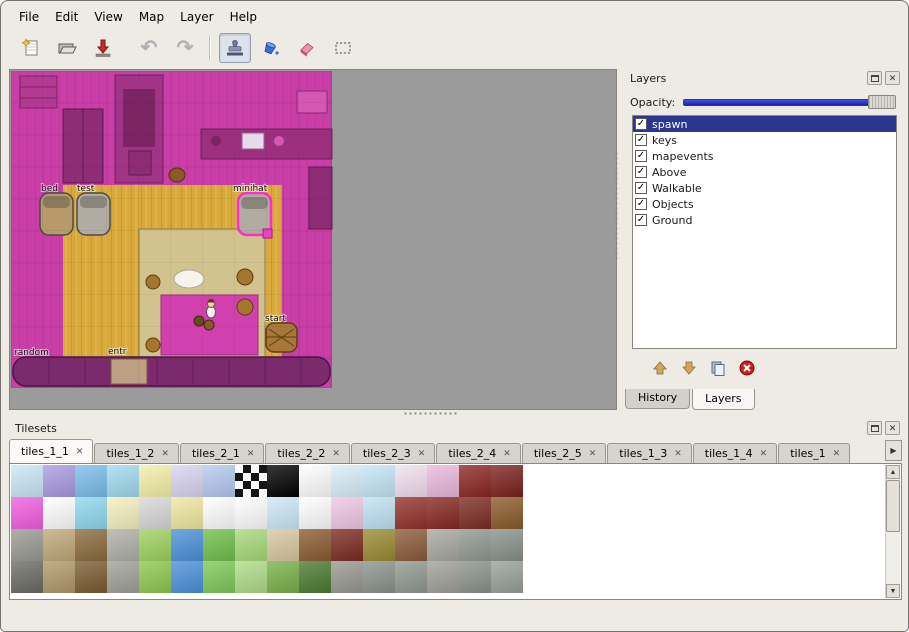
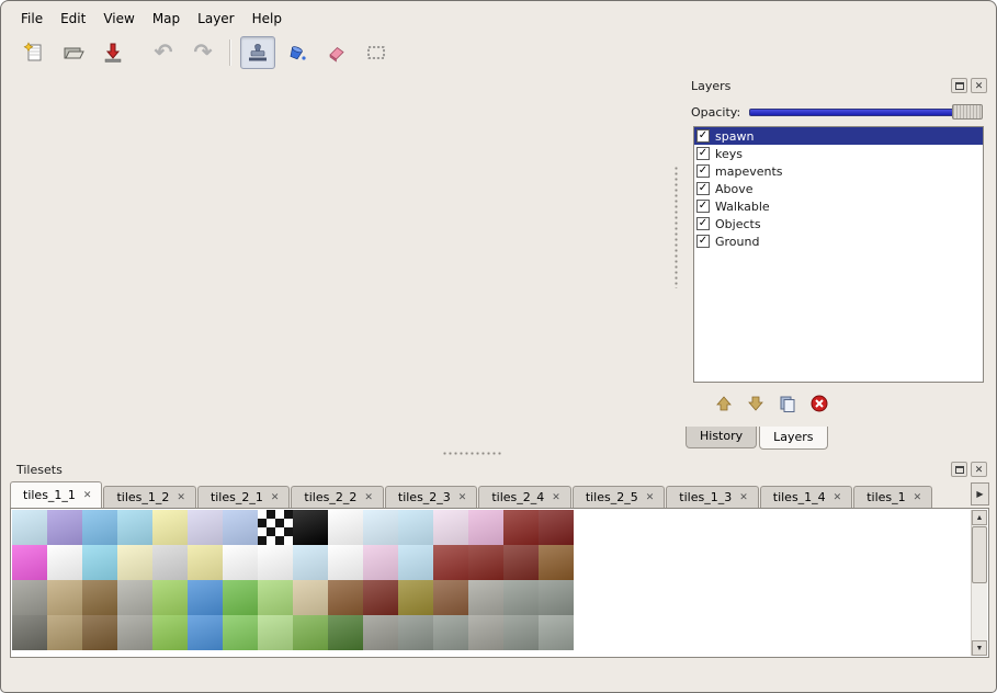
  File
  Edit
  View
  Map
  Layer
  Help
  ↶
  ↷
- bed
- test
- minihat
- start
- random
- entr
  Layers
  ✕
  Opacity:
  ✓
  spawn
  ✓
  keys
  ✓
  mapevents
  ✓
  Above
  ✓
  Walkable
  ✓
  Objects
  ✓
  Ground
  History
  Layers
  Tilesets
  ✕
  tiles_1_1
  ✕
  tiles_1_2
  ✕
  tiles_2_1
  ✕
  tiles_2_2
  ✕
  tiles_2_3
  ✕
  tiles_2_4
  ✕
  tiles_2_5
  ✕
  tiles_1_3
  ✕
  tiles_1_4
  ✕
  tiles_1
  ✕
  ▶
